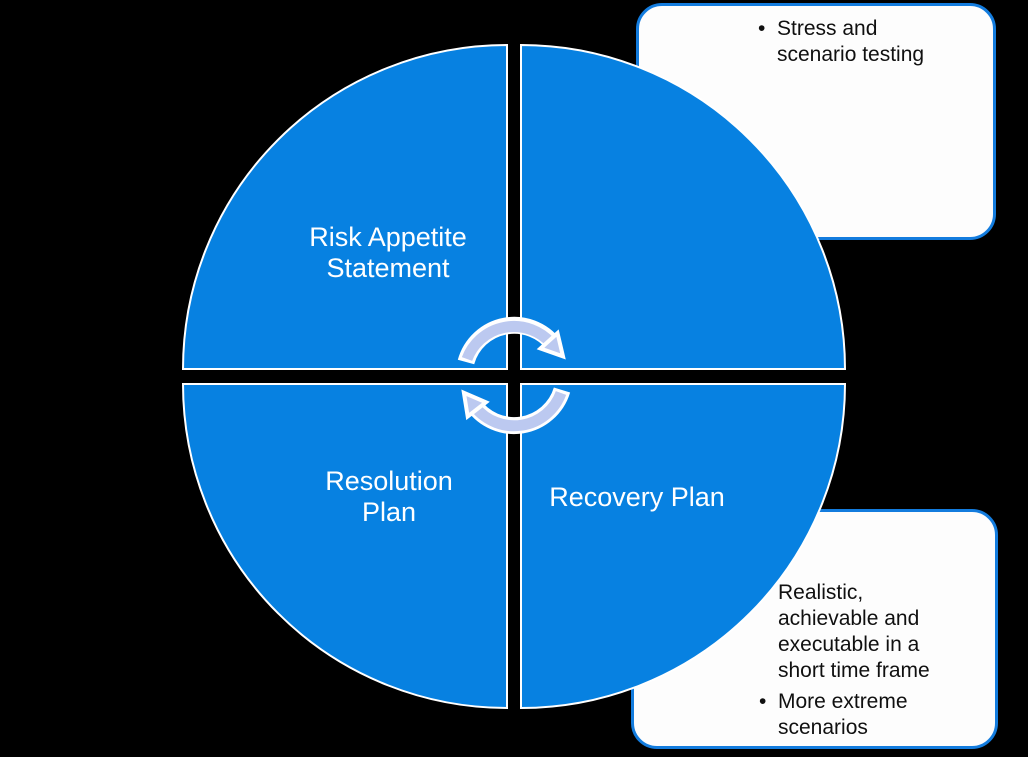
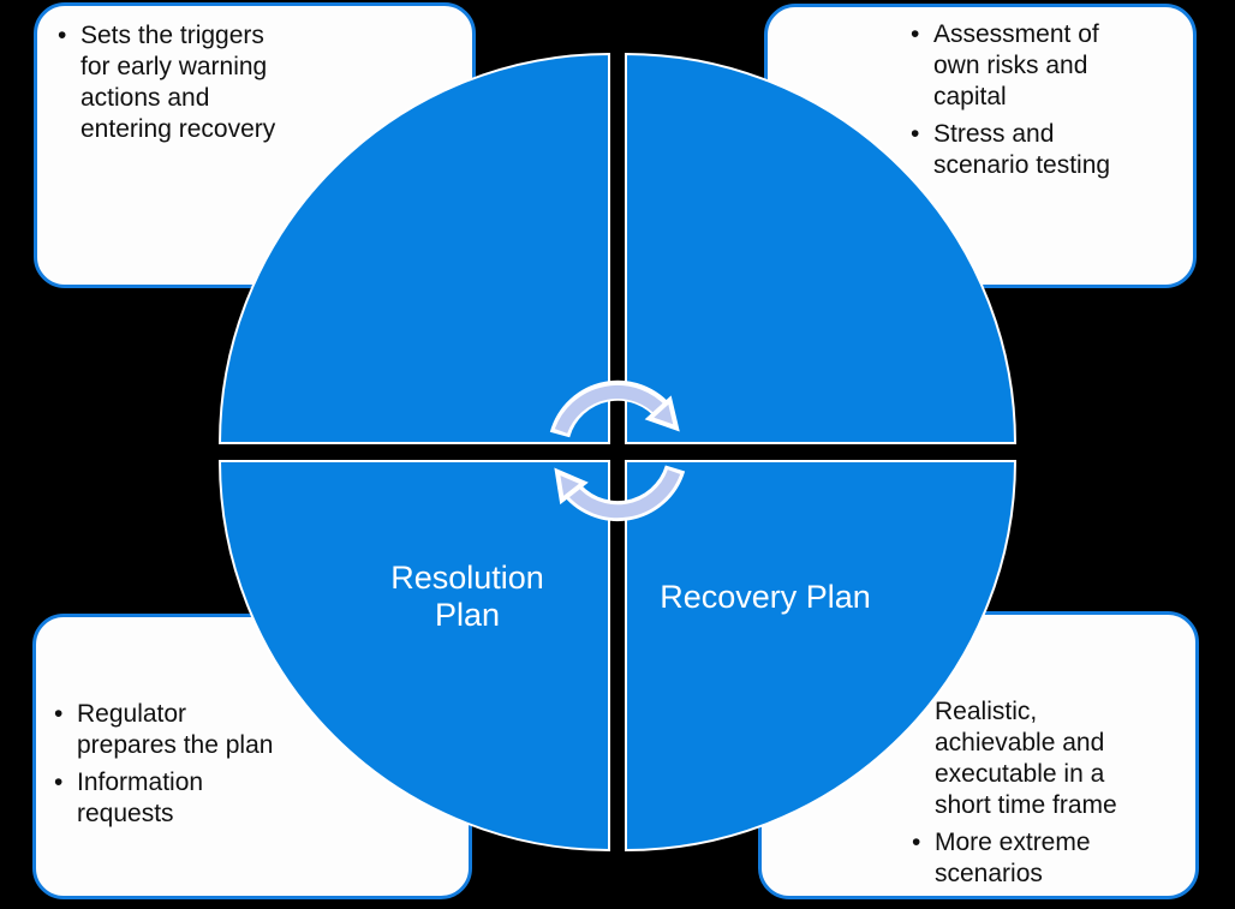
+ Sets the triggers for early warning actions and entering recovery
+ Assessment of own risks and capital
  Stress and scenario testing
+ Regulator prepares the plan
+ Information requests
  Realistic, achievable and executable in a short time frame
  More extreme scenarios
- Risk Appetite
- Statement
  Resolution
  Plan
  Recovery Plan
